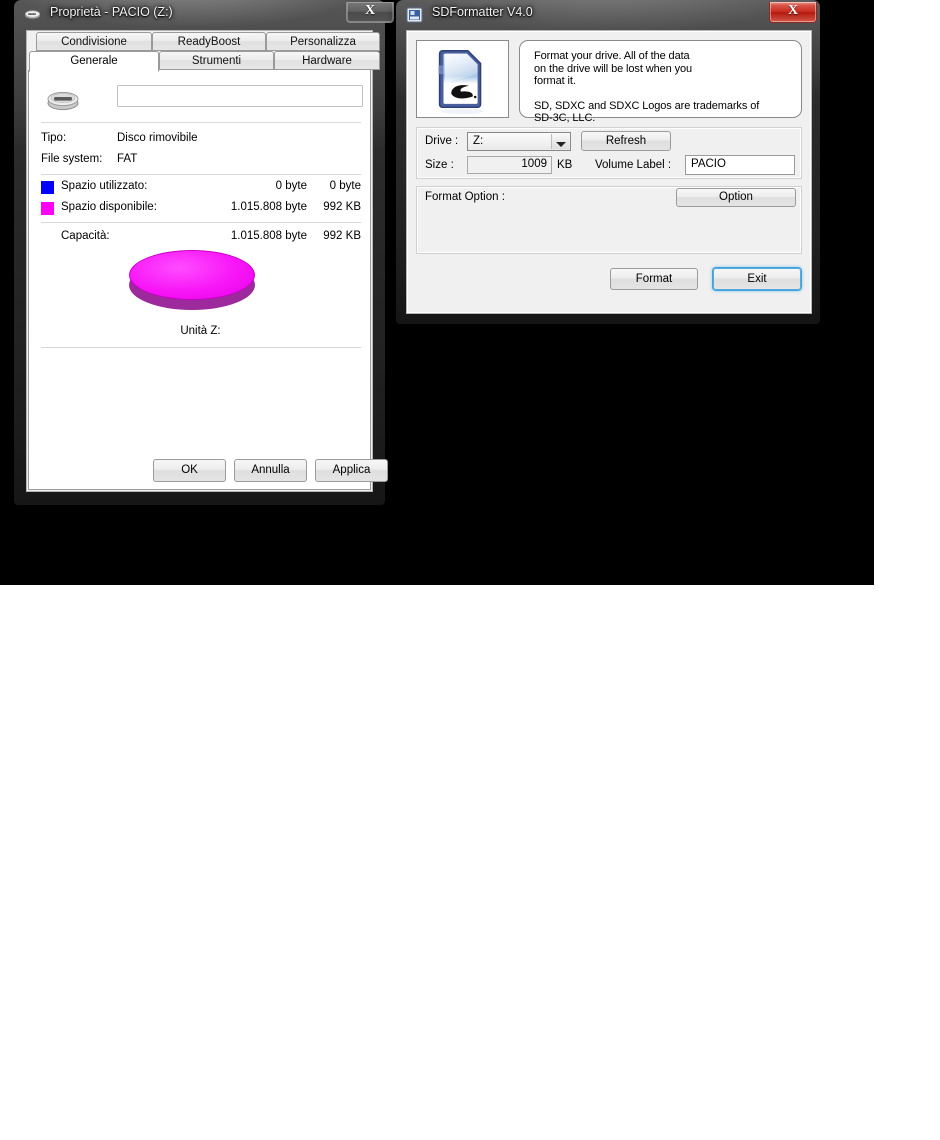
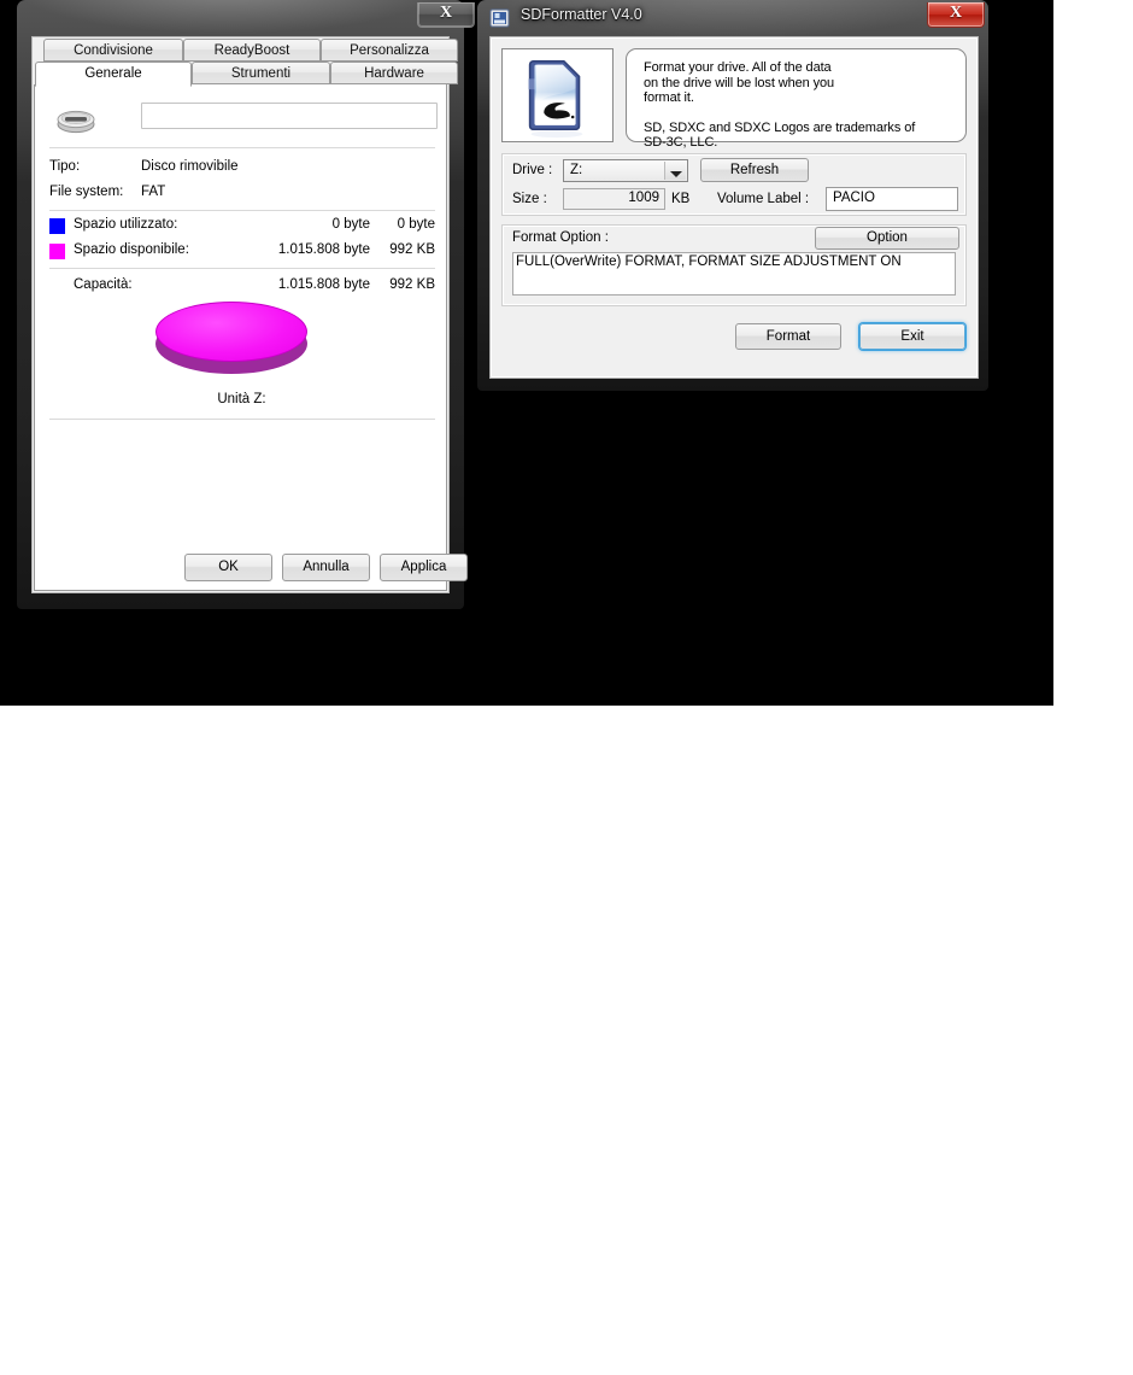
- Proprietà - PACIO (Z:)
  X
  Condivisione
  ReadyBoost
  Personalizza
  Generale
  Strumenti
  Hardware
  Tipo:
  Disco rimovibile
  File system:
  FAT
  Spazio utilizzato:
  0 byte
  0 byte
  Spazio disponibile:
  1.015.808 byte
  992 KB
  Capacità:
  1.015.808 byte
  992 KB
  Unità Z:
  OK
  Annulla
  Applica
  SDFormatter V4.0
  X
  Format your drive. All of the data
  on the drive will be lost when you
  format it.
  SD, SDXC and SDXC Logos are trademarks of
  SD-3C, LLC.
  Drive :
  Z:
  Refresh
  Size :
  1009
  KB
  Volume Label :
  PACIO
  Format Option :
  Option
+ FULL(OverWrite) FORMAT, FORMAT SIZE ADJUSTMENT ON
  Format
  Exit
